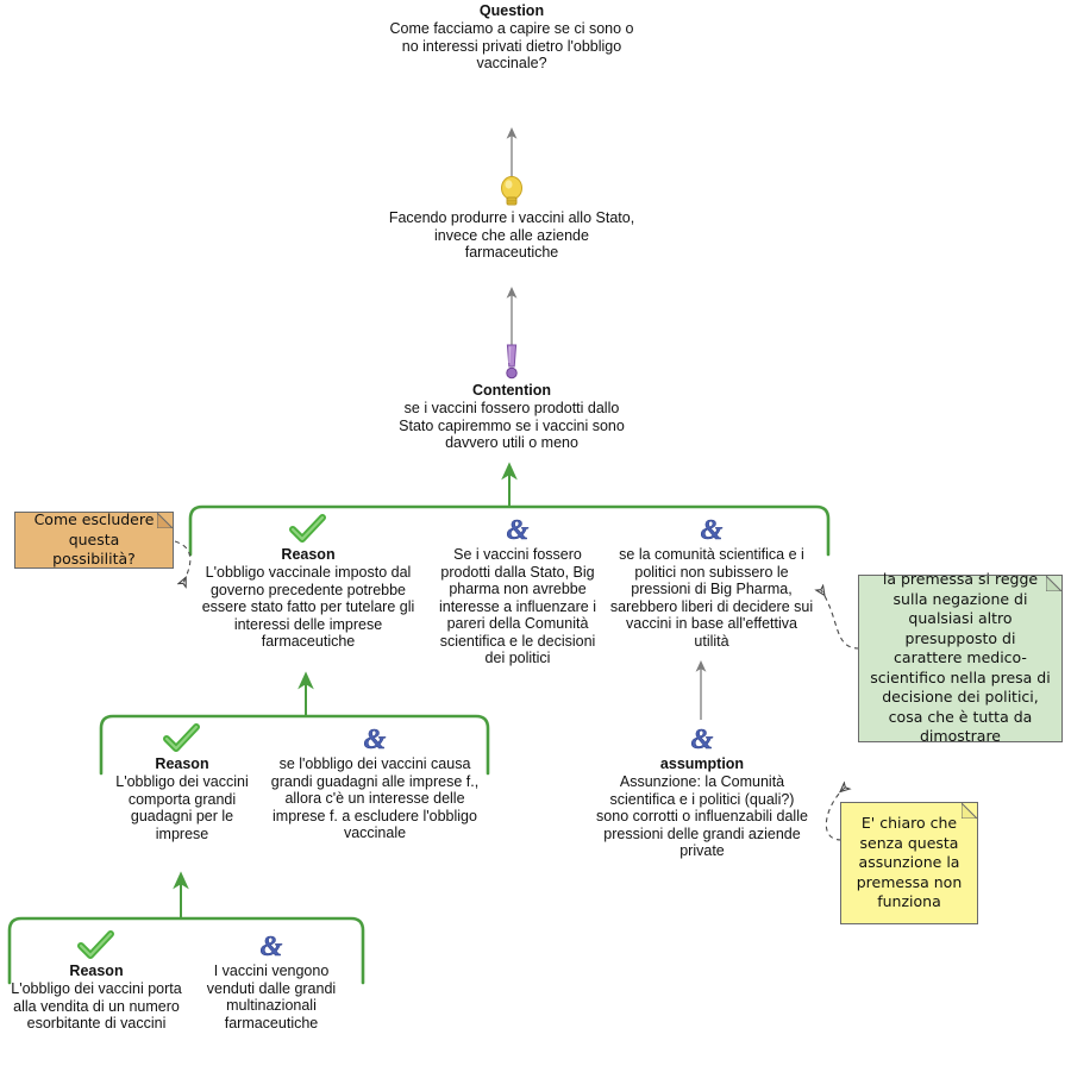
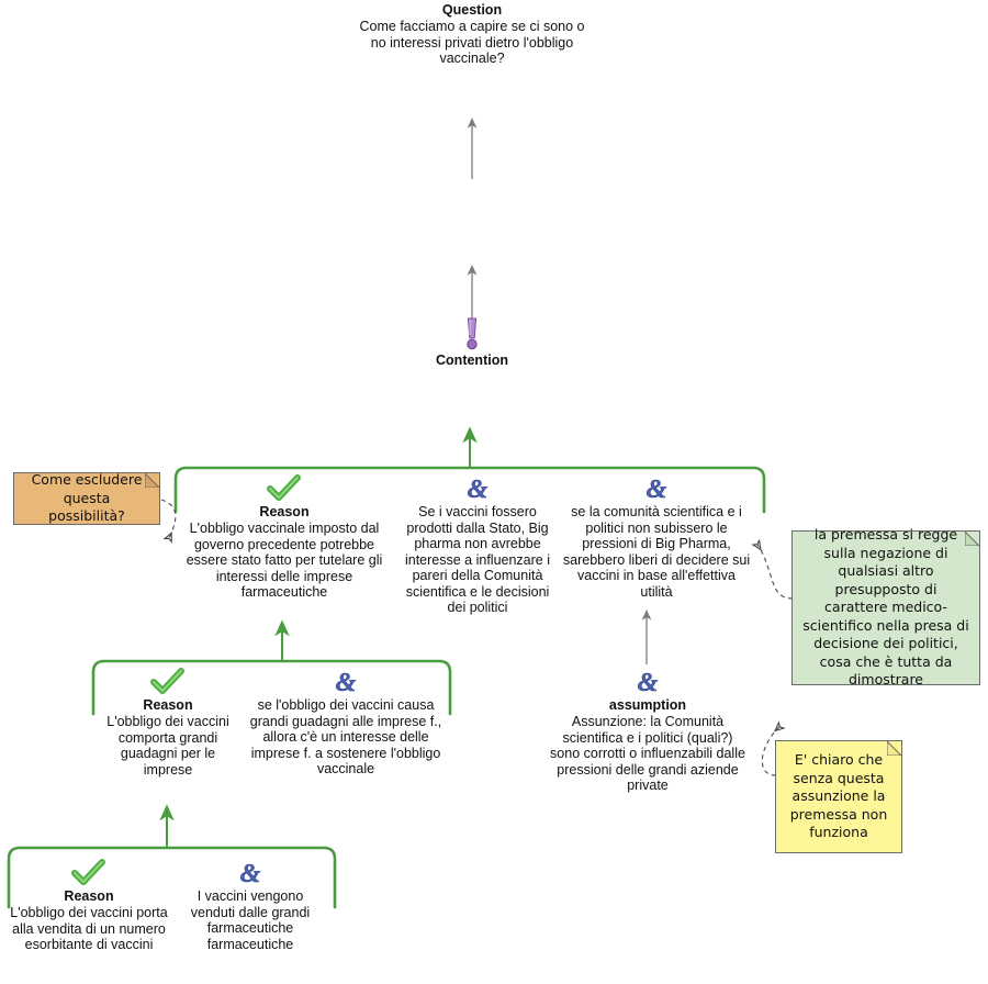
  Question
  Come facciamo a capire se ci sono o no interessi privati dietro l'obbligo vaccinale?
- Facendo produrre i vaccini allo Stato, invece che alle aziende farmaceutiche
  Contention
- se i vaccini fossero prodotti dallo Stato capiremmo se i vaccini sono davvero utili o meno
  Reason
  L'obbligo vaccinale imposto dal governo precedente potrebbe essere stato fatto per tutelare gli interessi delle imprese farmaceutiche
  &
  Se i vaccini fossero prodotti dalla Stato, Big pharma non avrebbe interesse a influenzare i pareri della Comunità scientifica e le decisioni dei politici
  &
  se la comunità scientifica e i politici non subissero le pressioni di Big Pharma, sarebbero liberi di decidere sui vaccini in base all'effettiva utilità
  Reason
  L'obbligo dei vaccini comporta grandi guadagni per le imprese
  &
- se l'obbligo dei vaccini causa grandi guadagni alle imprese f., allora c'è un interesse delle imprese f. a escludere l'obbligo vaccinale
+ se l'obbligo dei vaccini causa grandi guadagni alle imprese f., allora c'è un interesse delle imprese f. a sostenere l'obbligo vaccinale
  &
  assumption
  Assunzione: la Comunità scientifica e i politici (quali?) sono corrotti o influenzabili dalle pressioni delle grandi aziende private
  Reason
  L'obbligo dei vaccini porta alla vendita di un numero esorbitante di vaccini
  &
- I vaccini vengono venduti dalle grandi multinazionali farmaceutiche
+ I vaccini vengono venduti dalle grandi farmaceutiche farmaceutiche
  Come escludere questa possibilità?
  la premessa si regge sulla negazione di qualsiasi altro presupposto di carattere medico-scientifico nella presa di decisione dei politici, cosa che è tutta da dimostrare
  E' chiaro che senza questa assunzione la premessa non funziona
